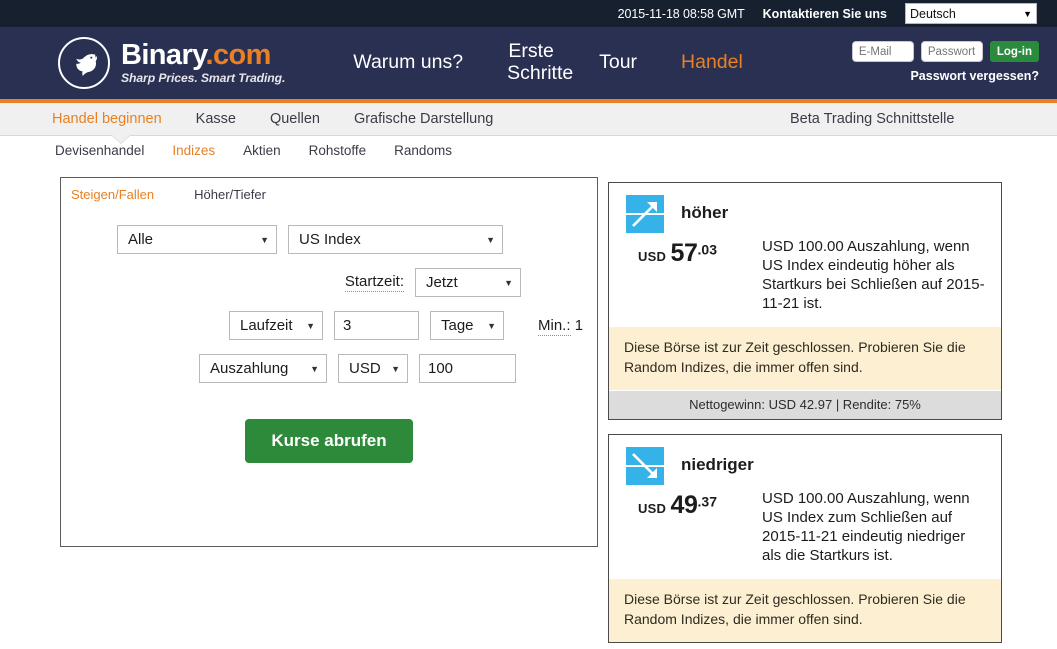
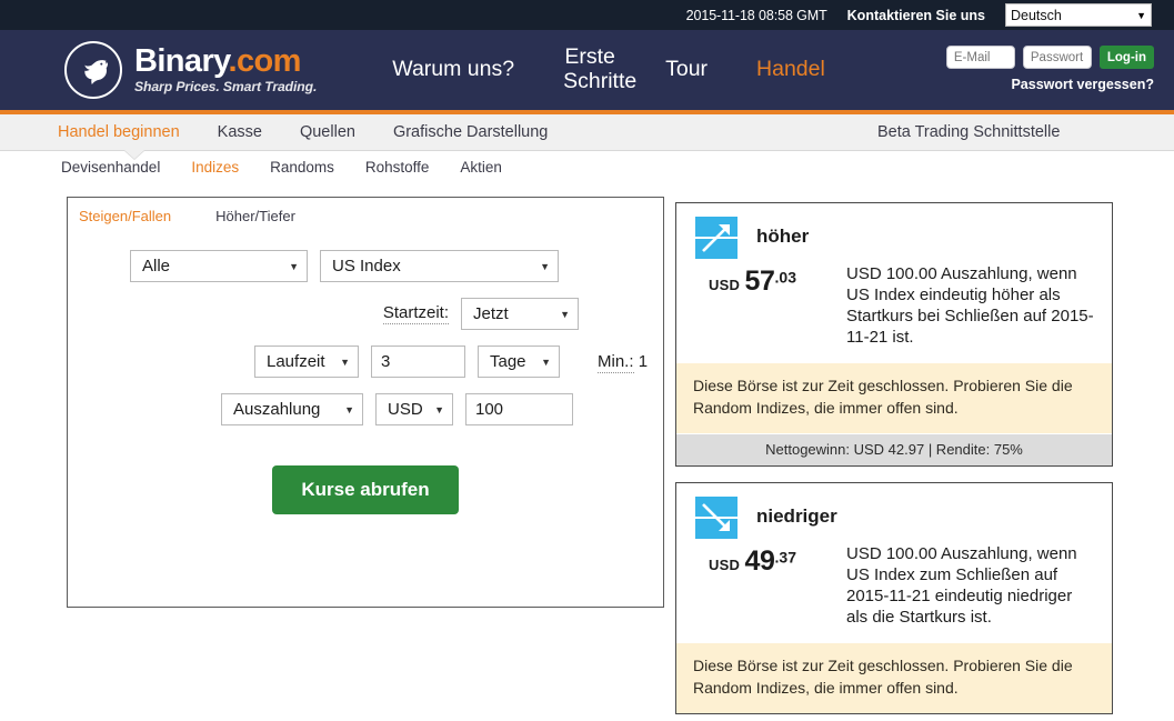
  2015-11-18 08:58 GMT
  Kontaktieren Sie uns
  Deutsch
  ▼
  Binary.com
  Sharp Prices. Smart Trading.
  Warum uns?
  Erste Schritte
  Tour
  Handel
  E-Mail
  Passwort
  Log-in
  Passwort vergessen?
  Handel beginnen
  Kasse
  Quellen
  Grafische Darstellung
  Beta Trading Schnittstelle
  Devisenhandel
  Indizes
- Aktien
+ Randoms
  Rohstoffe
- Randoms
+ Aktien
  Steigen/Fallen
  Höher/Tiefer
  Alle
  ▼
  US Index
  ▼
  Startzeit:
  Jetzt
  ▼
  Laufzeit
  ▼
  3
  Tage
  ▼
  Min.: 1
  Auszahlung
  ▼
  USD
  ▼
  100
  Kurse abrufen
  höher
  USD 57.03
  USD 100.00 Auszahlung, wenn US Index eindeutig höher als Startkurs bei Schließen auf 2015-11-21 ist.
  Diese Börse ist zur Zeit geschlossen. Probieren Sie die Random Indizes, die immer offen sind.
  Nettogewinn: USD 42.97 | Rendite: 75%
  niedriger
  USD 49.37
  USD 100.00 Auszahlung, wenn US Index zum Schließen auf 2015-11-21 eindeutig niedriger als die Startkurs ist.
  Diese Börse ist zur Zeit geschlossen. Probieren Sie die Random Indizes, die immer offen sind.
